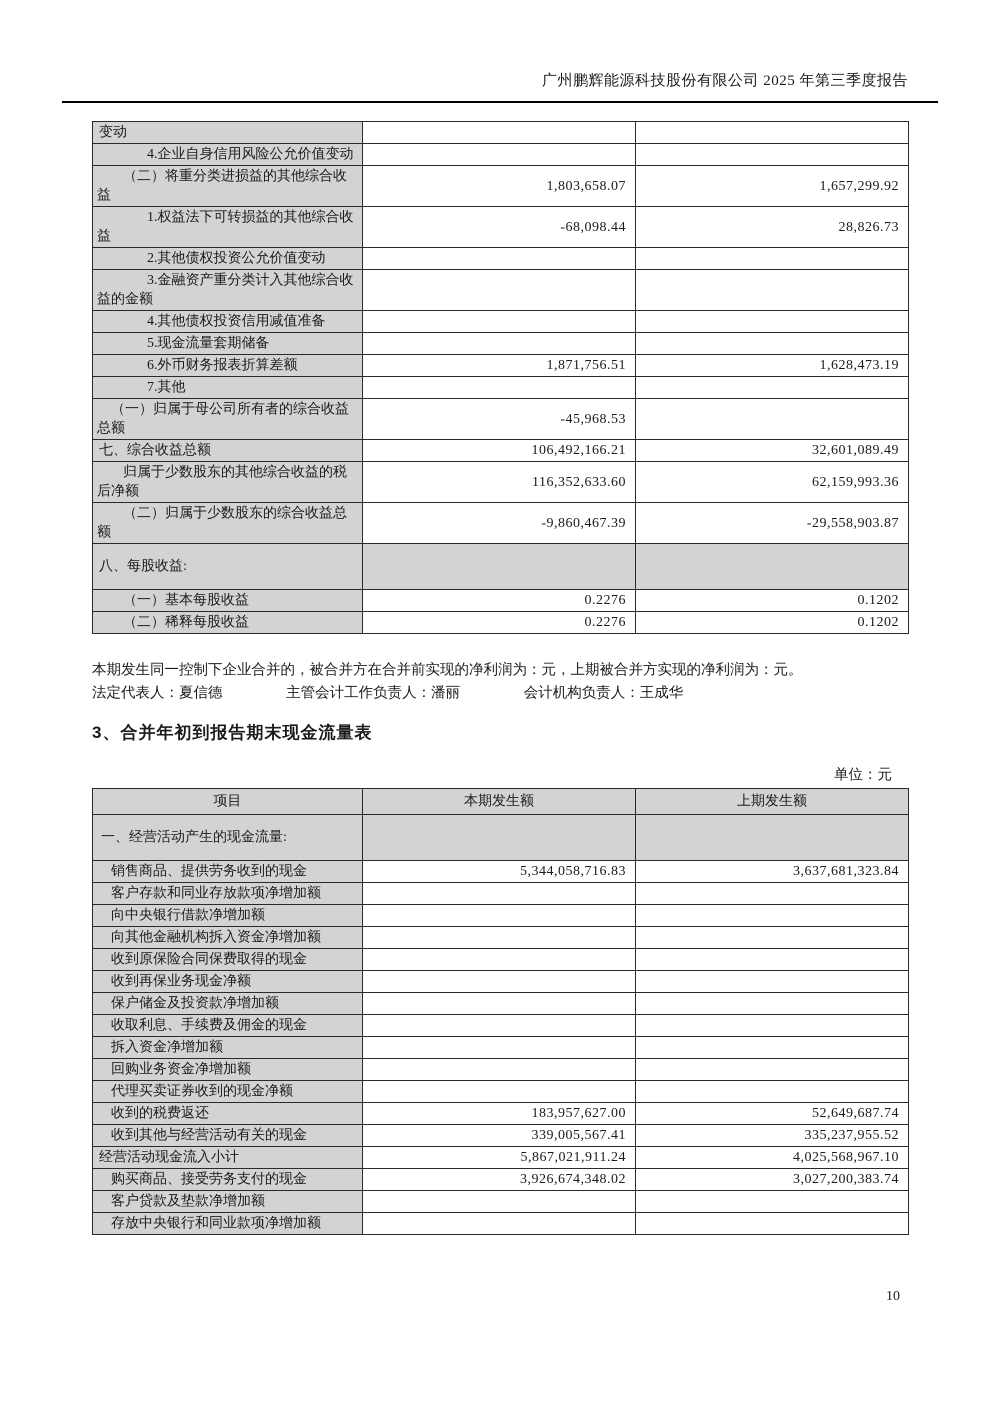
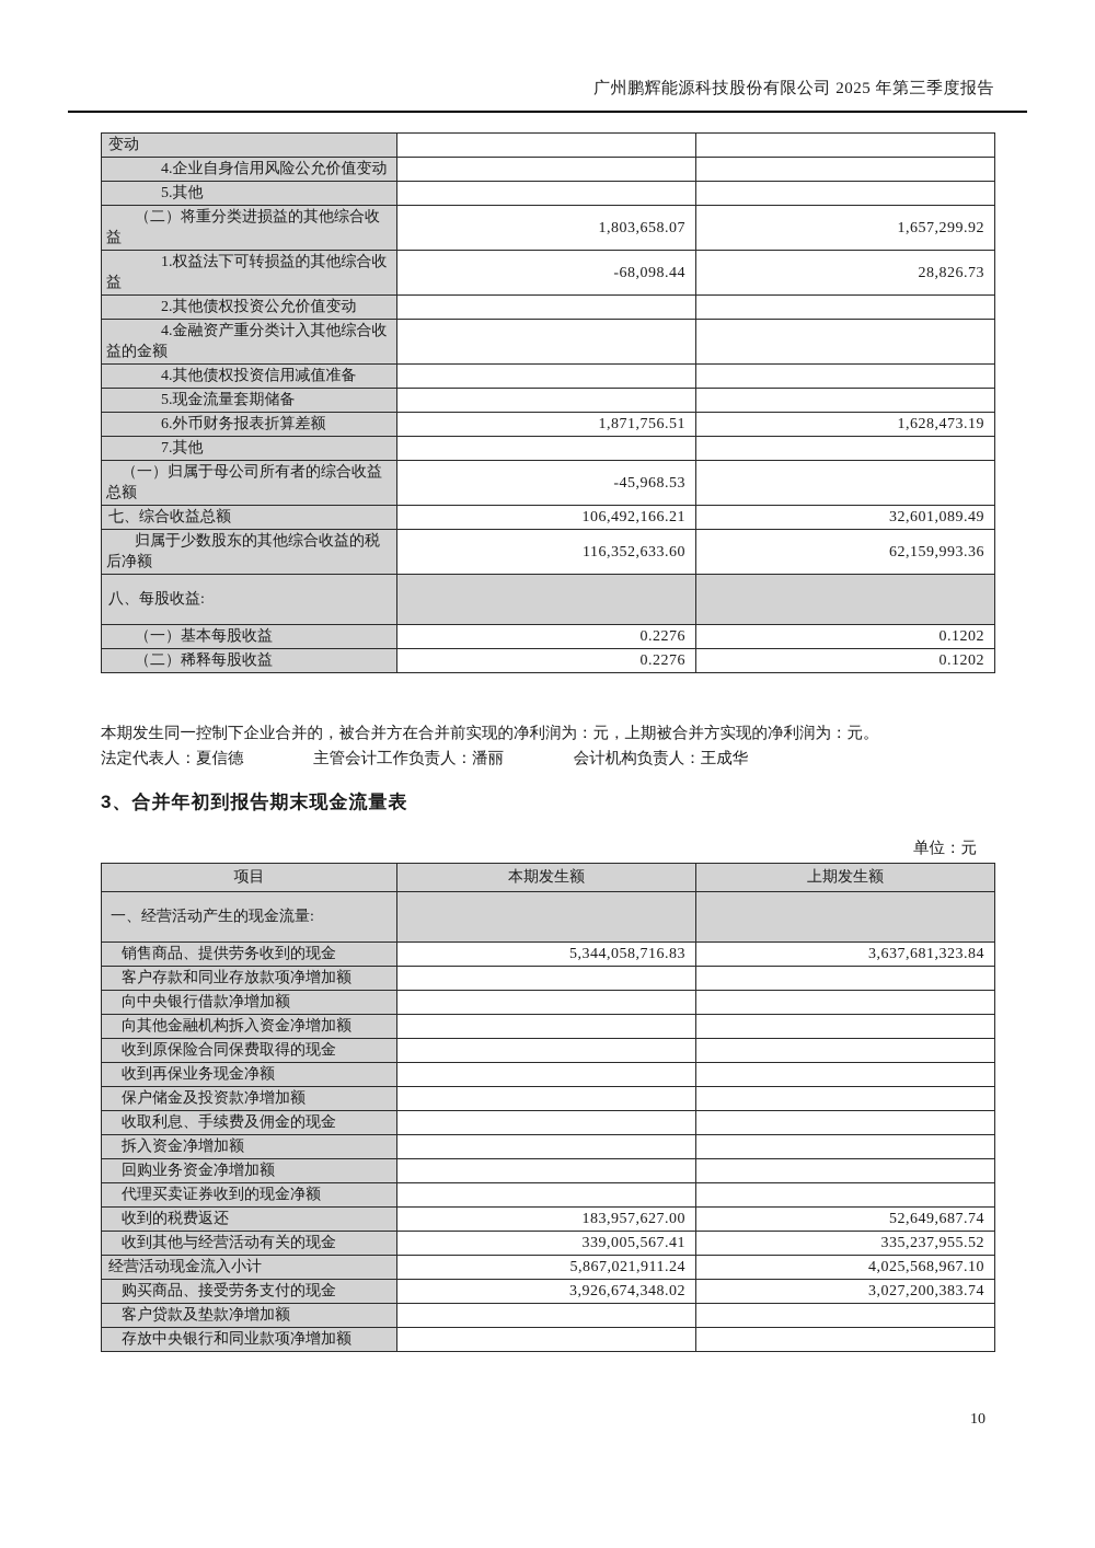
  广州鹏辉能源科技股份有限公司 2025 年第三季度报告
  变动
  4.企业自身信用风险公允价值变动
+ 5.其他
  （二）将重分类进损益的其他综合收益	1,803,658.07	1,657,299.92
  1.权益法下可转损益的其他综合收益	-68,098.44	28,826.73
  2.其他债权投资公允价值变动
- 3.金融资产重分类计入其他综合收益的金额
+ 4.金融资产重分类计入其他综合收益的金额
  4.其他债权投资信用减值准备
  5.现金流量套期储备
  6.外币财务报表折算差额	1,871,756.51	1,628,473.19
  7.其他
  （一）归属于母公司所有者的综合收益总额	-45,968.53
  七、综合收益总额	106,492,166.21	32,601,089.49
  归属于少数股东的其他综合收益的税后净额	116,352,633.60	62,159,993.36
- （二）归属于少数股东的综合收益总额	-9,860,467.39	-29,558,903.87
  八、每股收益:
  （一）基本每股收益	0.2276	0.1202
  （二）稀释每股收益	0.2276	0.1202
  本期发生同一控制下企业合并的，被合并方在合并前实现的净利润为：元，上期被合并方实现的净利润为：元。
  法定代表人：夏信德 主管会计工作负责人：潘丽 会计机构负责人：王成华
  3、合并年初到报告期末现金流量表
  单位：元
  项目	本期发生额	上期发生额
  一、经营活动产生的现金流量:
  销售商品、提供劳务收到的现金	5,344,058,716.83	3,637,681,323.84
  客户存款和同业存放款项净增加额
  向中央银行借款净增加额
  向其他金融机构拆入资金净增加额
  收到原保险合同保费取得的现金
  收到再保业务现金净额
  保户储金及投资款净增加额
  收取利息、手续费及佣金的现金
  拆入资金净增加额
  回购业务资金净增加额
  代理买卖证券收到的现金净额
  收到的税费返还	183,957,627.00	52,649,687.74
  收到其他与经营活动有关的现金	339,005,567.41	335,237,955.52
  经营活动现金流入小计	5,867,021,911.24	4,025,568,967.10
  购买商品、接受劳务支付的现金	3,926,674,348.02	3,027,200,383.74
  客户贷款及垫款净增加额
  存放中央银行和同业款项净增加额
  10
